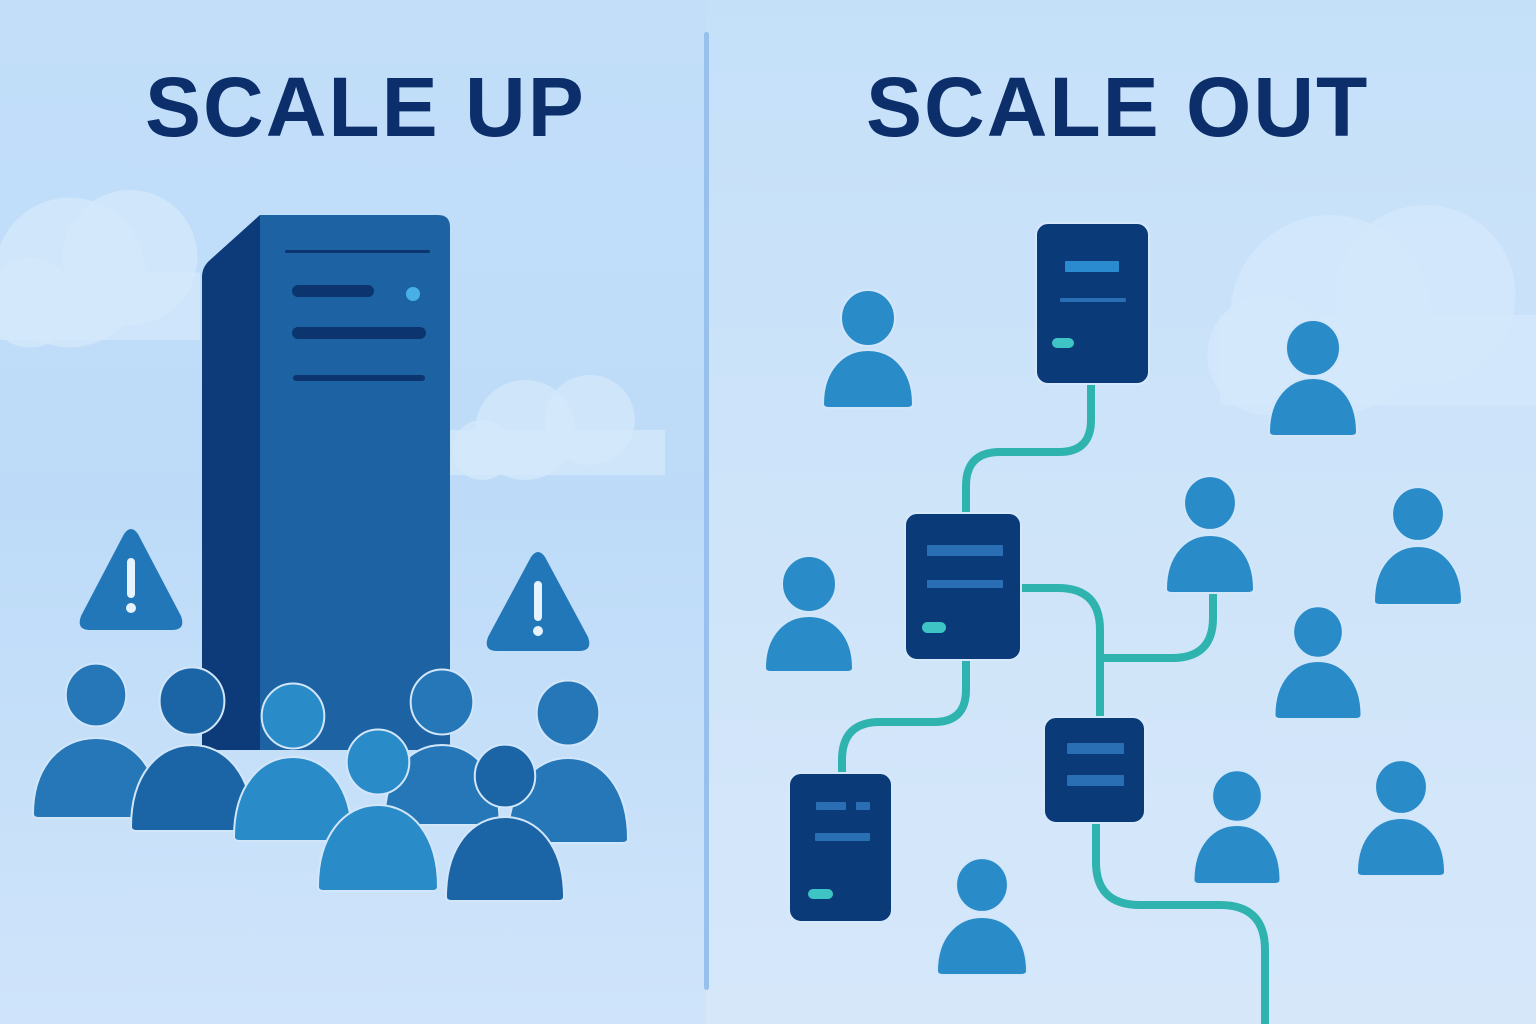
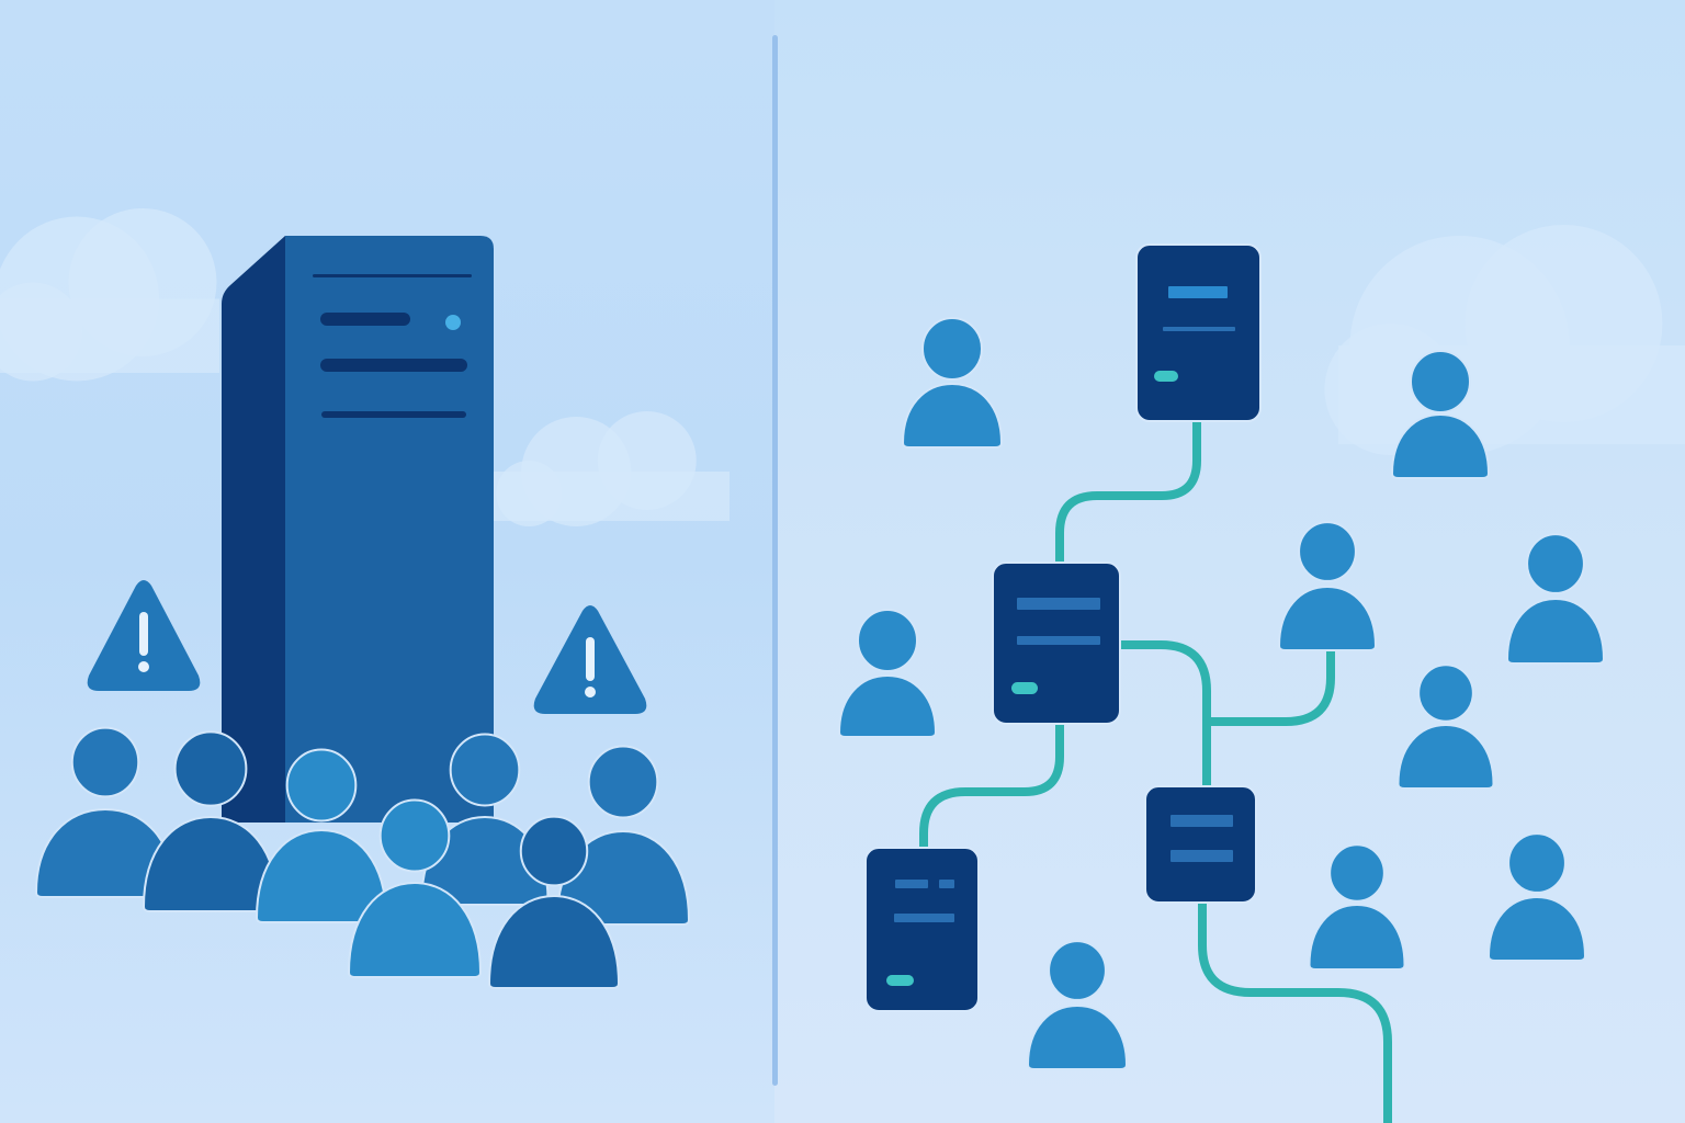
- SCALE UP
- SCALE OUT
